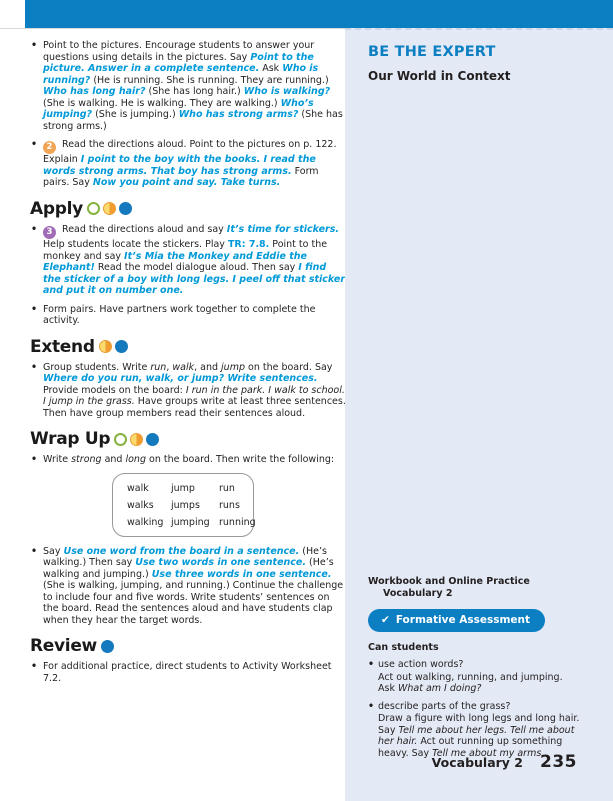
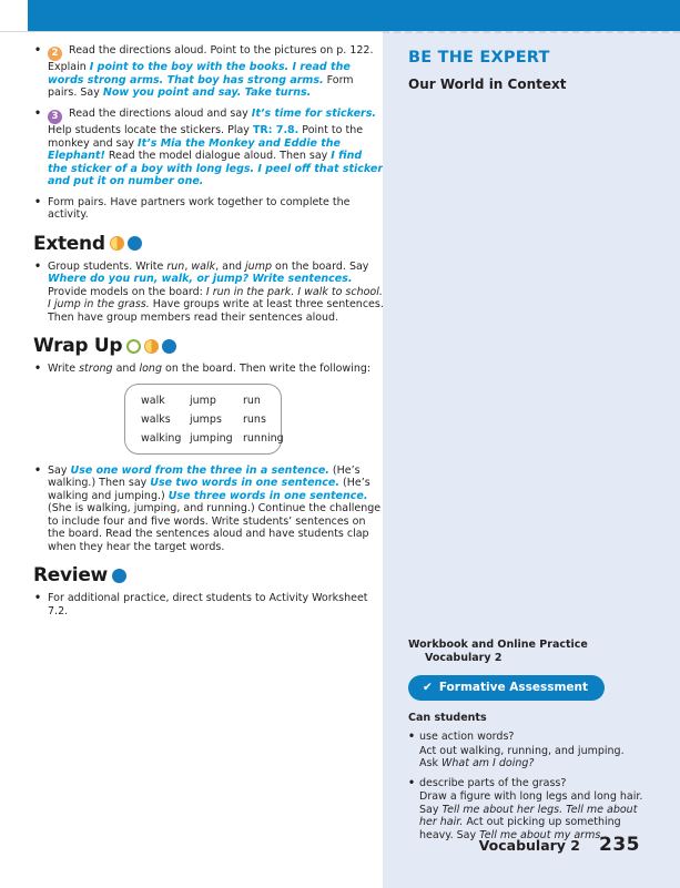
- Point to the pictures. Encourage students to answer your questions using details in the pictures. Say Point to the picture. Answer in a complete sentence. Ask Who is running? (He is running. She is running. They are running.) Who has long hair? (She has long hair.) Who is walking? (She is walking. He is walking. They are walking.) Who’s jumping? (She is jumping.) Who has strong arms? (She has strong arms.)
  2 Read the directions aloud. Point to the pictures on p. 122. Explain I point to the boy with the books. I read the words strong arms. That boy has strong arms. Form pairs. Say Now you point and say. Take turns.
- Apply
  3 Read the directions aloud and say It’s time for stickers. Help students locate the stickers. Play TR: 7.8. Point to the monkey and say It’s Mia the Monkey and Eddie the Elephant! Read the model dialogue aloud. Then say I find the sticker of a boy with long legs. I peel off that sticker and put it on number one.
  Form pairs. Have partners work together to complete the activity.
  Extend
  Group students. Write run, walk, and jump on the board. Say Where do you run, walk, or jump? Write sentences. Provide models on the board: I run in the park. I walk to school. I jump in the grass. Have groups write at least three sentences Then have group members read their sentences aloud.
  Wrap Up
  Write strong and long on the board. Then write the following:
  walk
  jump
  run
  walks
  jumps
  runs
  walking
  jumping
  running
- Say Use one word from the board in a sentence. (He’s walking.) Then say Use two words in one sentence. (He’s walking and jumping.) Use three words in one sentence. (She is walking, jumping, and running.) Continue the challenge to include four and five words. Write students’ sentences on the board. Read the sentences aloud and have students clap when they hear the target words.
+ Say Use one word from the three in a sentence. (He’s walking.) Then say Use two words in one sentence. (He’s walking and jumping.) Use three words in one sentence. (She is walking, jumping, and running.) Continue the challenge to include four and five words. Write students’ sentences on the board. Read the sentences aloud and have students clap when they hear the target words.
  Review
  For additional practice, direct students to Activity Worksheet 7.2.
  BE THE EXPERT
  Our World in Context
  Workbook and Online Practice
  Vocabulary 2
  ✔
  Formative Assessment
  Can students
  use action words?
  Act out walking, running, and jumping.
  Ask What am I doing?
  describe parts of the grass?
- Draw a figure with long legs and long hair. Say Tell me about her legs. Tell me about her hair. Act out running up something heavy. Say Tell me about my arms.
+ Draw a figure with long legs and long hair. Say Tell me about her legs. Tell me about her hair. Act out picking up something heavy. Say Tell me about my arms.
  Vocabulary 2
  235
